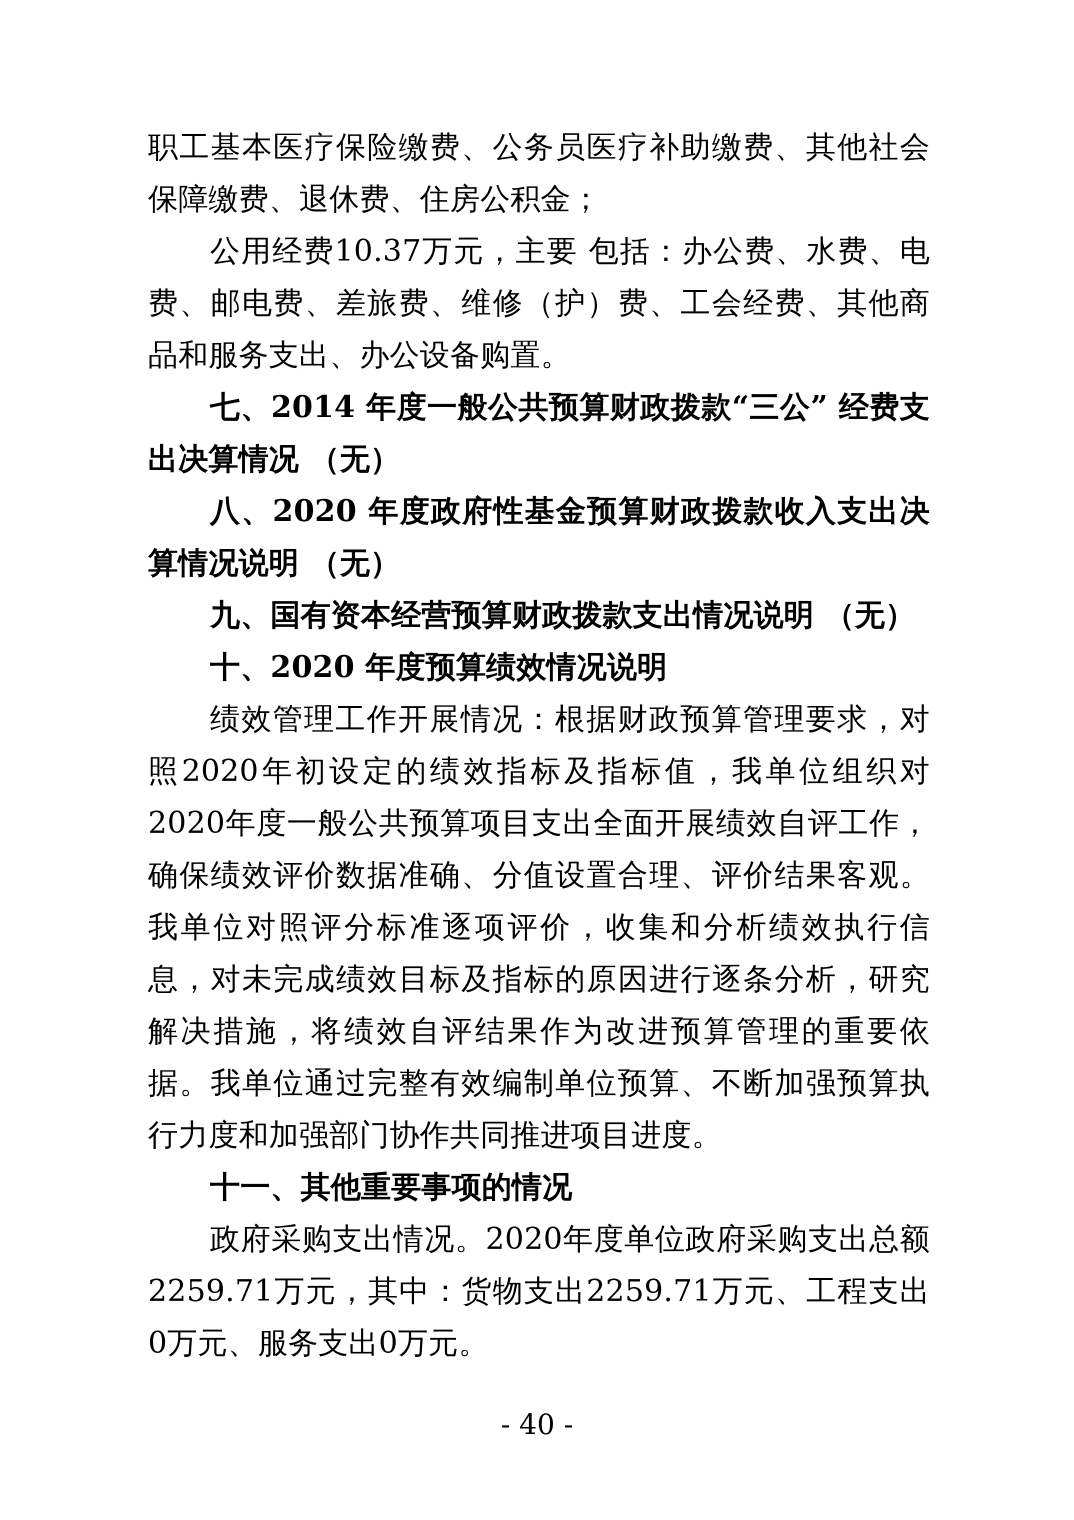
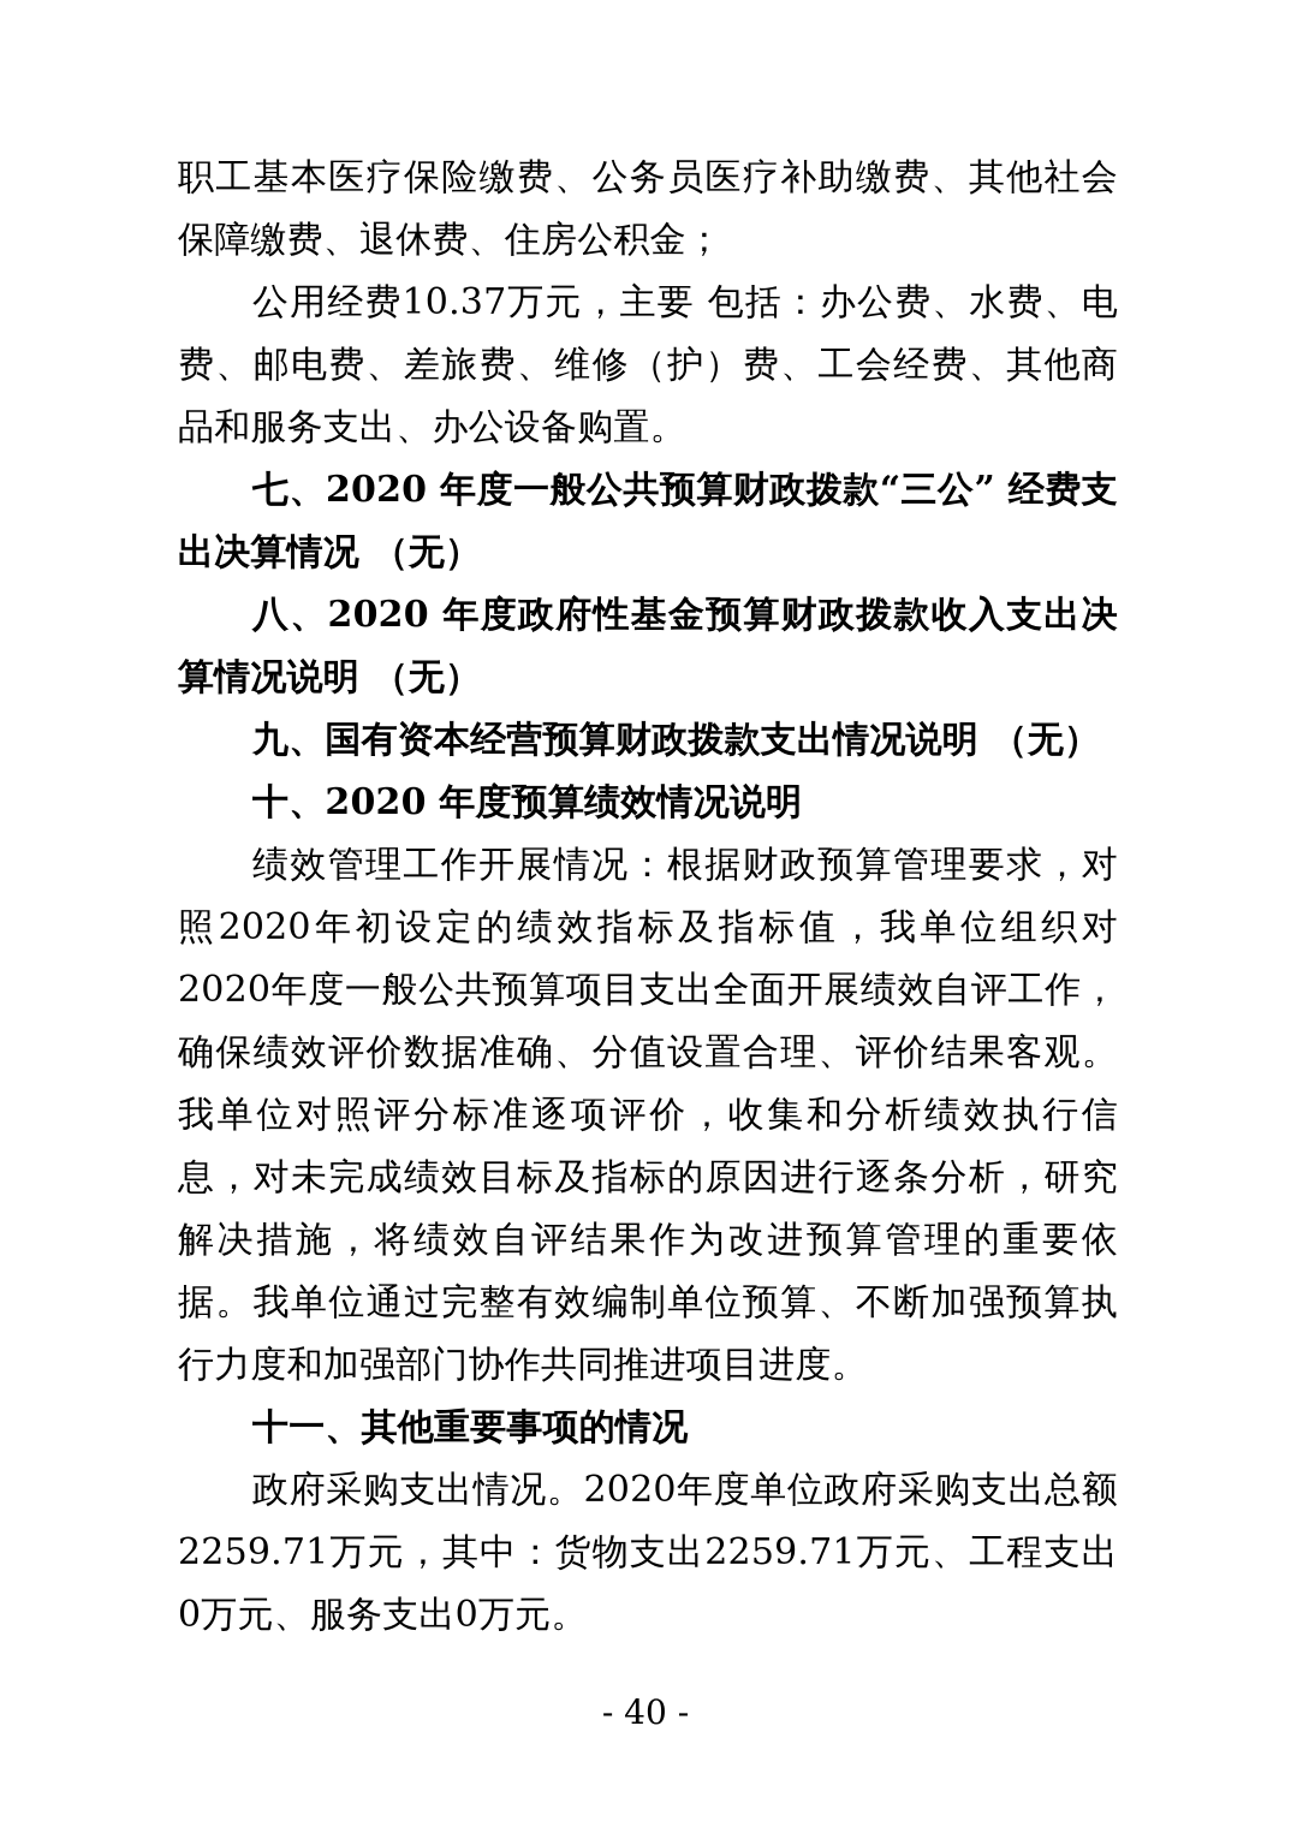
  职工基本医疗保险缴费、公务员医疗补助缴费、其他社会保障缴费、退休费、住房公积金；
  公用经费10.37万元，主要 包括：办公费、水费、电费、邮电费、差旅费、维修（护）费、工会经费、其他商品和服务支出、办公设备购置。
- 七、2014 年度一般公共预算财政拨款“三公” 经费支出决算情况 （无）
+ 七、2020 年度一般公共预算财政拨款“三公” 经费支出决算情况 （无）
  八、2020 年度政府性基金预算财政拨款收入支出决算情况说明 （无）
  九、国有资本经营预算财政拨款支出情况说明 （无）
  十、2020 年度预算绩效情况说明
  绩效管理工作开展情况：根据财政预算管理要求，对照2020年初设定的绩效指标及指标值，我单位组织对2020年度一般公共预算项目支出全面开展绩效自评工作，确保绩效评价数据准确、分值设置合理、评价结果客观。我单位对照评分标准逐项评价，收集和分析绩效执行信息，对未完成绩效目标及指标的原因进行逐条分析，研究解决措施，将绩效自评结果作为改进预算管理的重要依据。我单位通过完整有效编制单位预算、不断加强预算执行力度和加强部门协作共同推进项目进度。
  十一、其他重要事项的情况
  政府采购支出情况。2020年度单位政府采购支出总额2259.71万元，其中：货物支出2259.71万元、工程支出0万元、服务支出0万元。
  - 40 -
